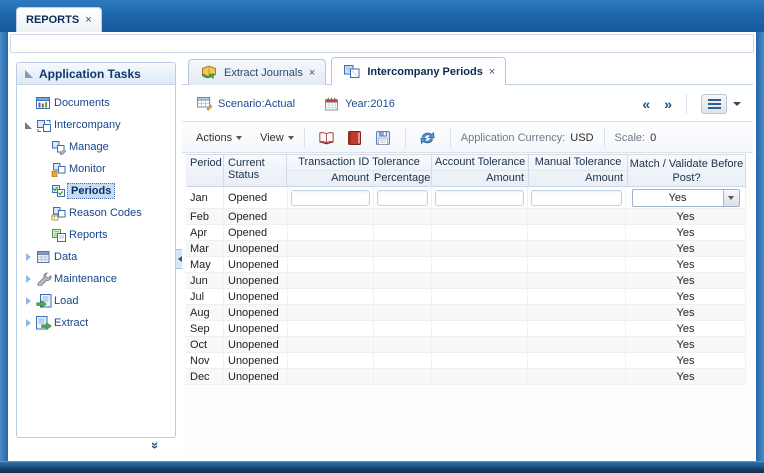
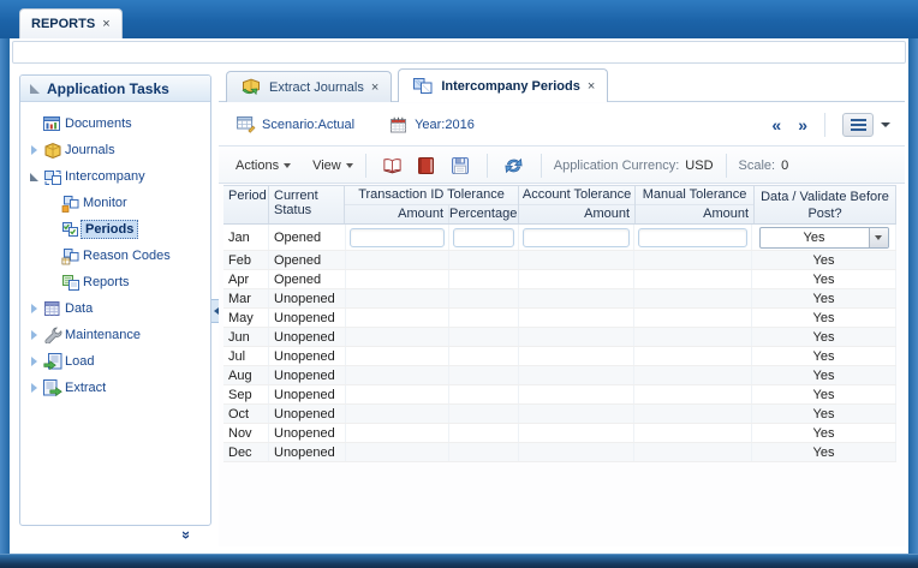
  REPORTS
  ×
  Application Tasks
  Documents
+ Journals
  Intercompany
- Manage
  Monitor
  Periods
  Reason Codes
  Reports
  Data
  Maintenance
  Load
  Extract
  Extract Journals
  ×
  Intercompany Periods
  ×
  Scenario:Actual
  Year:2016
  «
  »
  Actions
  View
  Application Currency:
  USD
  Scale:
  0
  Period
  Current Status
  Transaction ID Tolerance
  Amount
  Percentage
  Account Tolerance
  Amount
  Manual Tolerance
  Amount
- Match / Validate Before Post?
+ Data / Validate Before Post?
  Jan
  Opened
  Yes
  Feb
  Opened
  Yes
  Apr
  Opened
  Yes
  Mar
  Unopened
  Yes
  May
  Unopened
  Yes
  Jun
  Unopened
  Yes
  Jul
  Unopened
  Yes
  Aug
  Unopened
  Yes
  Sep
  Unopened
  Yes
  Oct
  Unopened
  Yes
  Nov
  Unopened
  Yes
  Dec
  Unopened
  Yes
